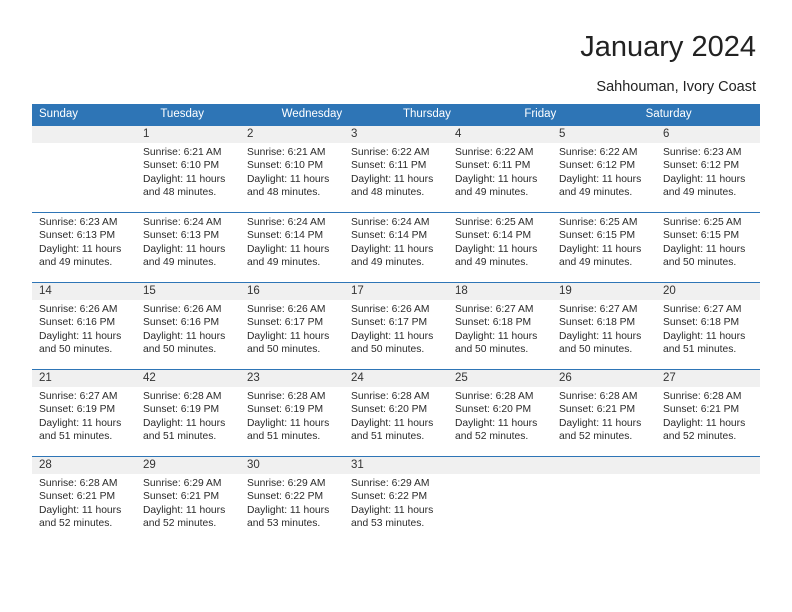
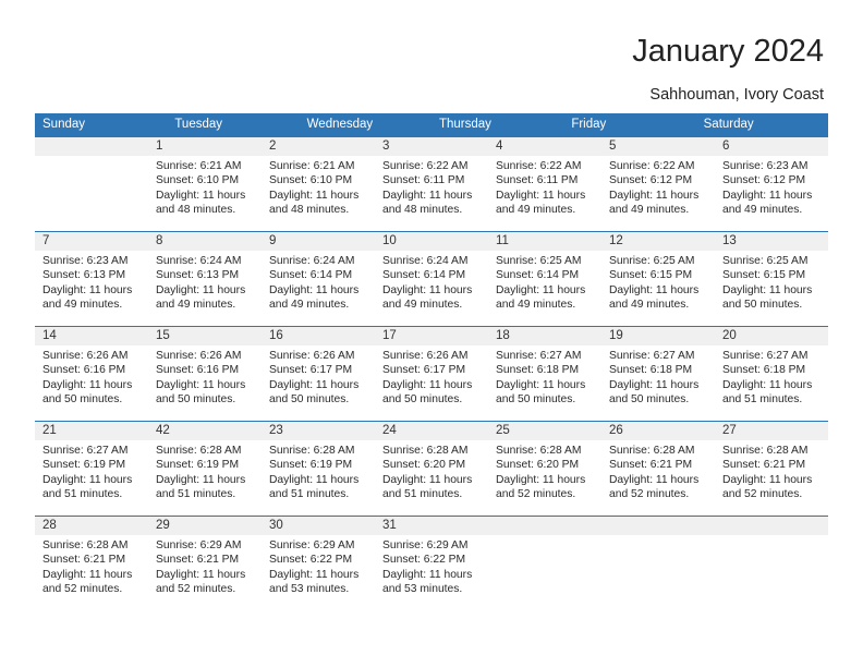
  January 2024
  Sahhouman, Ivory Coast
  Sunday
  Tuesday
  Wednesday
  Thursday
  Friday
  Saturday
  1
  2
  3
  4
  5
  6
  Sunrise: 6:21 AM
  Sunset: 6:10 PM
  Daylight: 11 hours
  and 48 minutes.
  Sunrise: 6:21 AM
  Sunset: 6:10 PM
  Daylight: 11 hours
  and 48 minutes.
  Sunrise: 6:22 AM
  Sunset: 6:11 PM
  Daylight: 11 hours
  and 48 minutes.
  Sunrise: 6:22 AM
  Sunset: 6:11 PM
  Daylight: 11 hours
  and 49 minutes.
  Sunrise: 6:22 AM
  Sunset: 6:12 PM
  Daylight: 11 hours
  and 49 minutes.
  Sunrise: 6:23 AM
  Sunset: 6:12 PM
  Daylight: 11 hours
  and 49 minutes.
+ 7
+ 8
+ 9
+ 10
+ 11
+ 12
+ 13
  Sunrise: 6:23 AM
  Sunset: 6:13 PM
  Daylight: 11 hours
  and 49 minutes.
  Sunrise: 6:24 AM
  Sunset: 6:13 PM
  Daylight: 11 hours
  and 49 minutes.
  Sunrise: 6:24 AM
  Sunset: 6:14 PM
  Daylight: 11 hours
  and 49 minutes.
  Sunrise: 6:24 AM
  Sunset: 6:14 PM
  Daylight: 11 hours
  and 49 minutes.
  Sunrise: 6:25 AM
  Sunset: 6:14 PM
  Daylight: 11 hours
  and 49 minutes.
  Sunrise: 6:25 AM
  Sunset: 6:15 PM
  Daylight: 11 hours
  and 49 minutes.
  Sunrise: 6:25 AM
  Sunset: 6:15 PM
  Daylight: 11 hours
  and 50 minutes.
  14
  15
  16
  17
  18
  19
  20
  Sunrise: 6:26 AM
  Sunset: 6:16 PM
  Daylight: 11 hours
  and 50 minutes.
  Sunrise: 6:26 AM
  Sunset: 6:16 PM
  Daylight: 11 hours
  and 50 minutes.
  Sunrise: 6:26 AM
  Sunset: 6:17 PM
  Daylight: 11 hours
  and 50 minutes.
  Sunrise: 6:26 AM
  Sunset: 6:17 PM
  Daylight: 11 hours
  and 50 minutes.
  Sunrise: 6:27 AM
  Sunset: 6:18 PM
  Daylight: 11 hours
  and 50 minutes.
  Sunrise: 6:27 AM
  Sunset: 6:18 PM
  Daylight: 11 hours
  and 50 minutes.
  Sunrise: 6:27 AM
  Sunset: 6:18 PM
  Daylight: 11 hours
  and 51 minutes.
  21
  42
  23
  24
  25
  26
  27
  Sunrise: 6:27 AM
  Sunset: 6:19 PM
  Daylight: 11 hours
  and 51 minutes.
  Sunrise: 6:28 AM
  Sunset: 6:19 PM
  Daylight: 11 hours
  and 51 minutes.
  Sunrise: 6:28 AM
  Sunset: 6:19 PM
  Daylight: 11 hours
  and 51 minutes.
  Sunrise: 6:28 AM
  Sunset: 6:20 PM
  Daylight: 11 hours
  and 51 minutes.
  Sunrise: 6:28 AM
  Sunset: 6:20 PM
  Daylight: 11 hours
  and 52 minutes.
  Sunrise: 6:28 AM
  Sunset: 6:21 PM
  Daylight: 11 hours
  and 52 minutes.
  Sunrise: 6:28 AM
  Sunset: 6:21 PM
  Daylight: 11 hours
  and 52 minutes.
  28
  29
  30
  31
  Sunrise: 6:28 AM
  Sunset: 6:21 PM
  Daylight: 11 hours
  and 52 minutes.
  Sunrise: 6:29 AM
  Sunset: 6:21 PM
  Daylight: 11 hours
  and 52 minutes.
  Sunrise: 6:29 AM
  Sunset: 6:22 PM
  Daylight: 11 hours
  and 53 minutes.
  Sunrise: 6:29 AM
  Sunset: 6:22 PM
  Daylight: 11 hours
  and 53 minutes.
